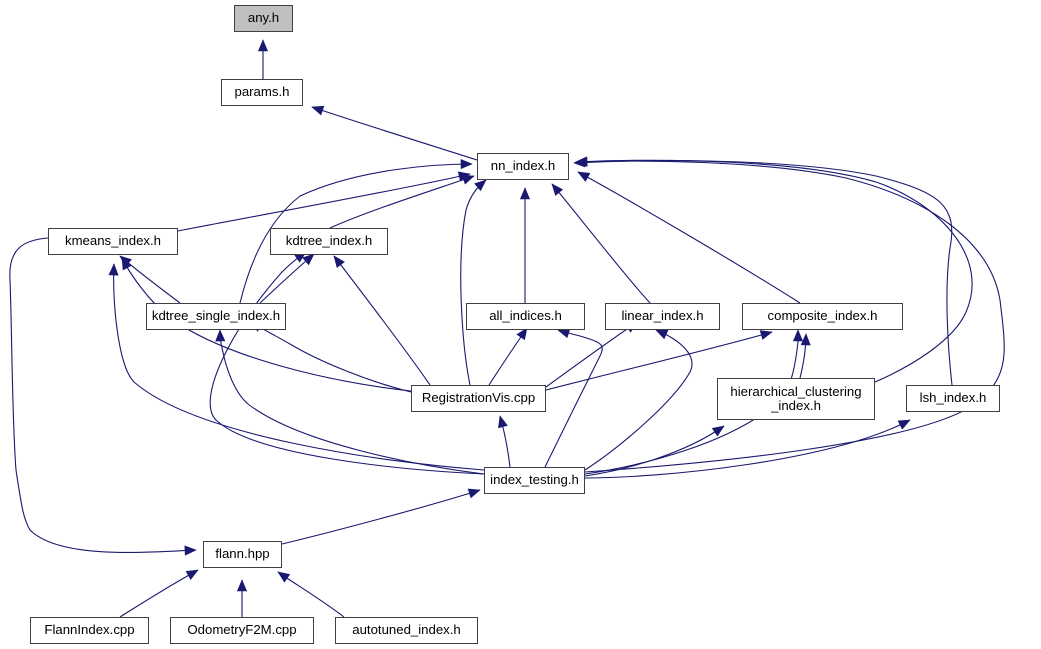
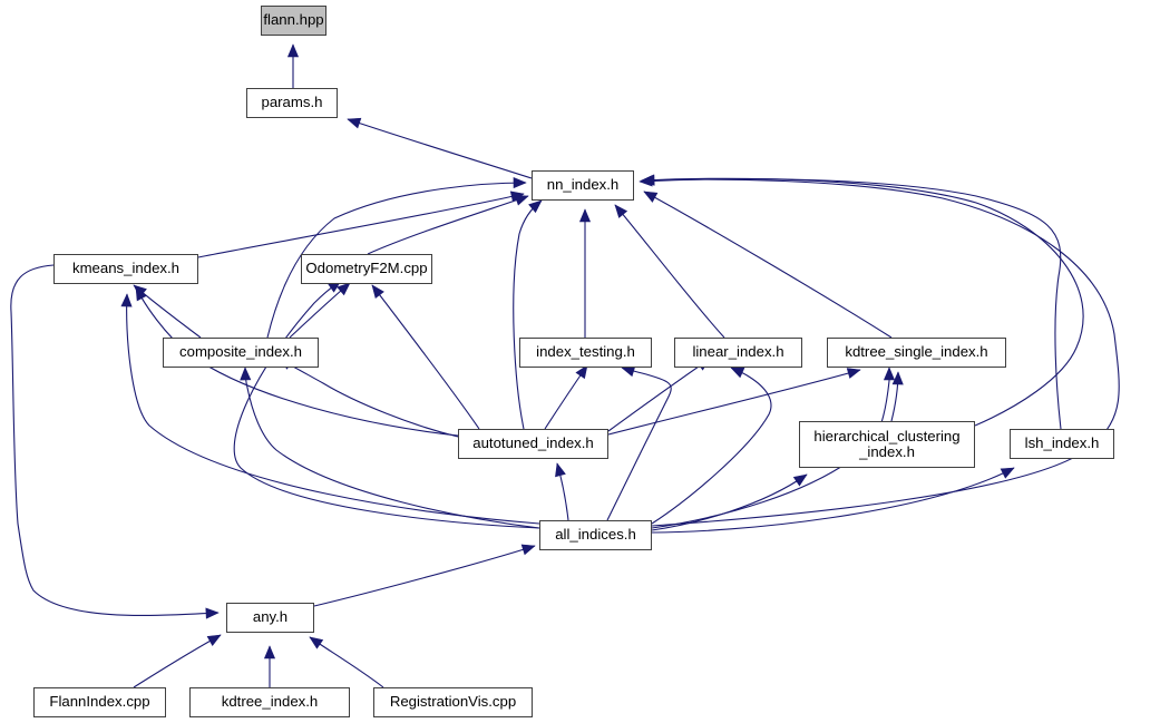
- any.h
+ flann.hpp
  params.h
  nn_index.h
  kmeans_index.h
- kdtree_index.h
+ OdometryF2M.cpp
- kdtree_single_index.h
+ composite_index.h
- all_indices.h
+ index_testing.h
  linear_index.h
- composite_index.h
+ kdtree_single_index.h
- RegistrationVis.cpp
+ autotuned_index.h
  hierarchical_clustering
  _index.h
  lsh_index.h
- index_testing.h
+ all_indices.h
- flann.hpp
+ any.h
  FlannIndex.cpp
- OdometryF2M.cpp
+ kdtree_index.h
- autotuned_index.h
+ RegistrationVis.cpp
